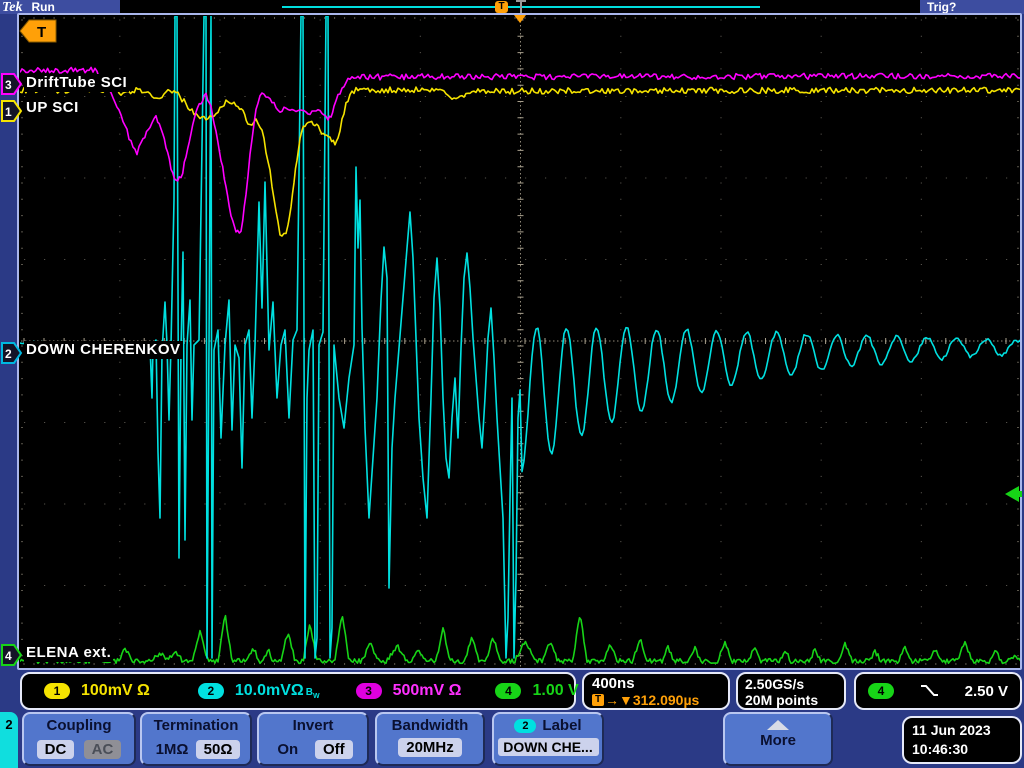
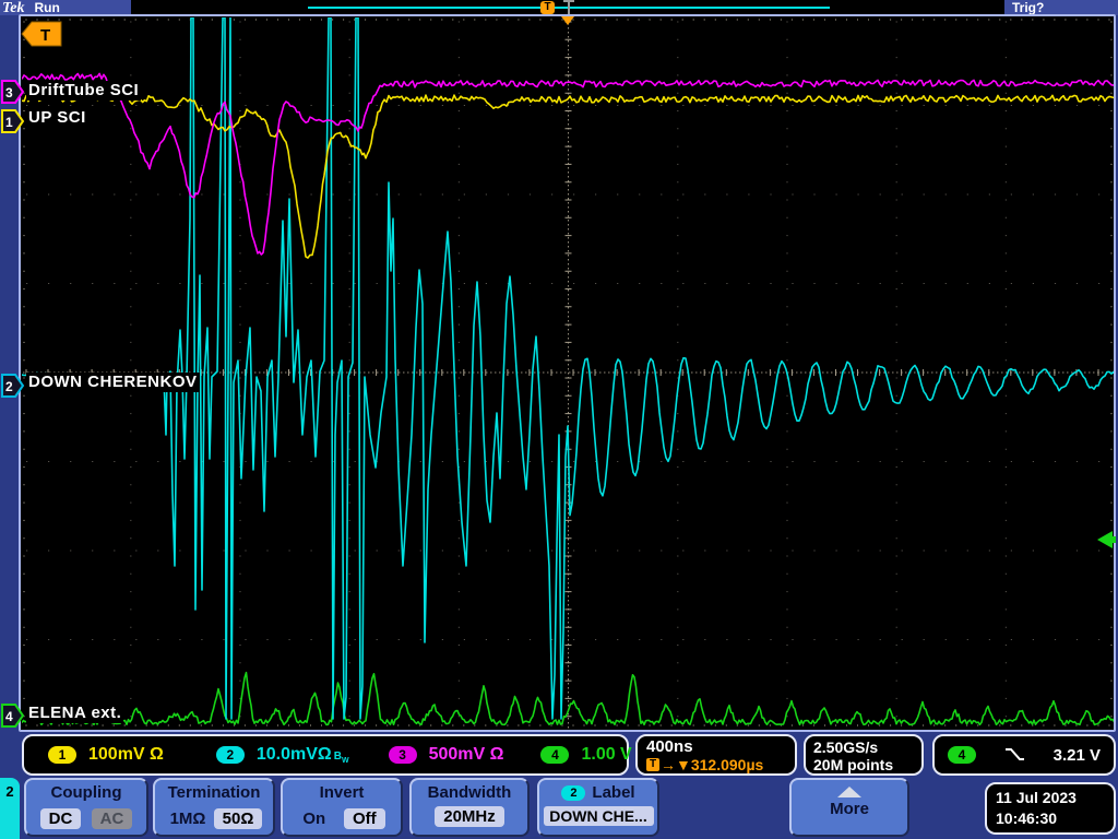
  Tek
  Run
  T
  Trig?
  T
  3
  1
  2
  4
  DriftTube SCI
  UP SCI
  DOWN CHERENKOV
  ELENA ext.
  1
  100mV Ω
  2
  10.0mVΩ B
  3
  500mV Ω
  4
  1.00 V
  400ns
  T
  →
  ▼
  312.090µs
  2.50GS/s
  20M points
  4
- 2.50 V
+ 3.21 V
  2
  Coupling
  DC
  AC
  Termination
  1MΩ
  50Ω
  Invert
  On
  Off
  Bandwidth
  20MHz
  2
  Label
  DOWN CHE...
  More
- 11 Jun 2023
+ 11 Jul 2023
  10:46:30
